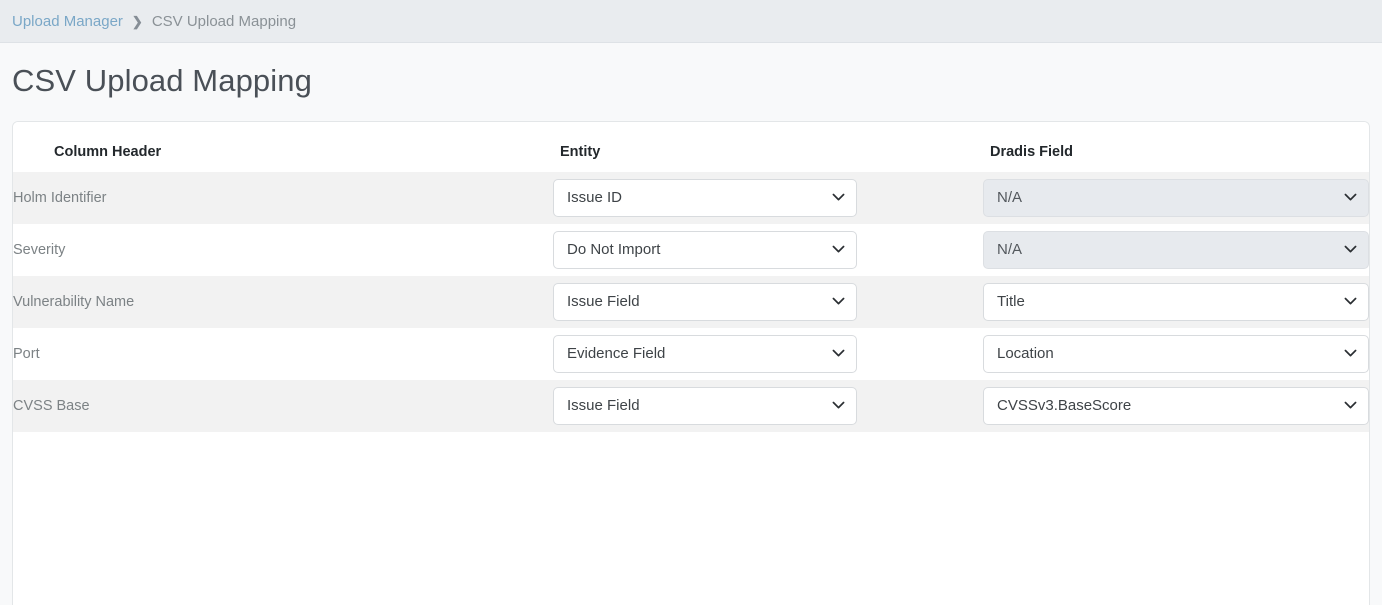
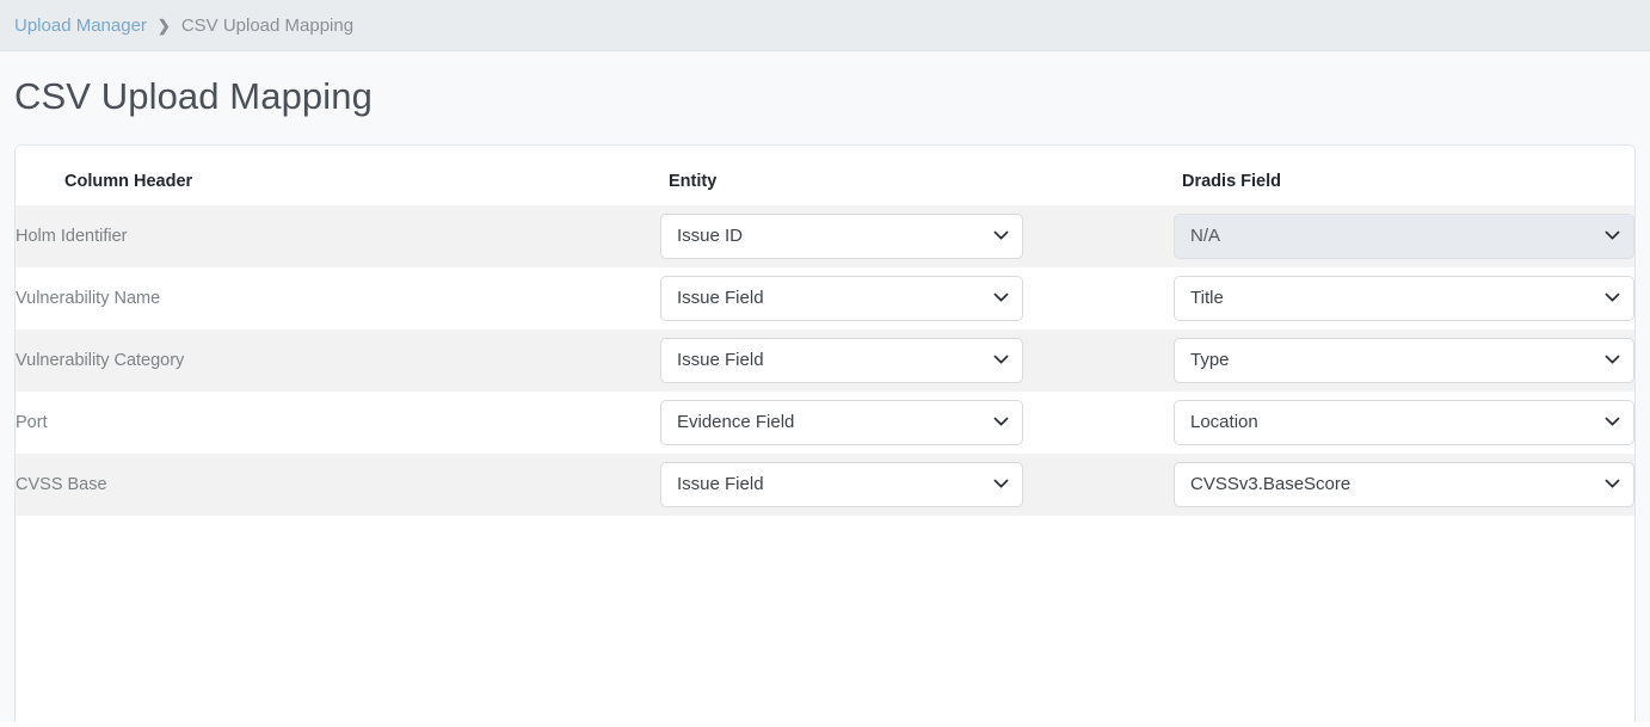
  Upload Manager
  ❯
  CSV Upload Mapping
  CSV Upload Mapping
  Column Header	Entity	Dradis Field
  Holm Identifier	Issue ID	N/A
- Severity	Do Not Import	N/A
  Vulnerability Name	Issue Field	Title
+ Vulnerability Category	Issue Field	Type
  Port	Evidence Field	Location
  CVSS Base	Issue Field	CVSSv3.BaseScore
